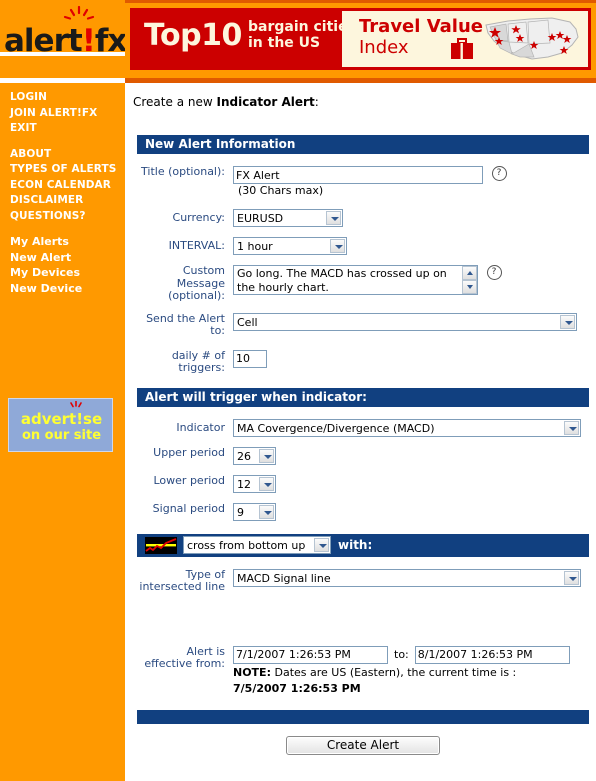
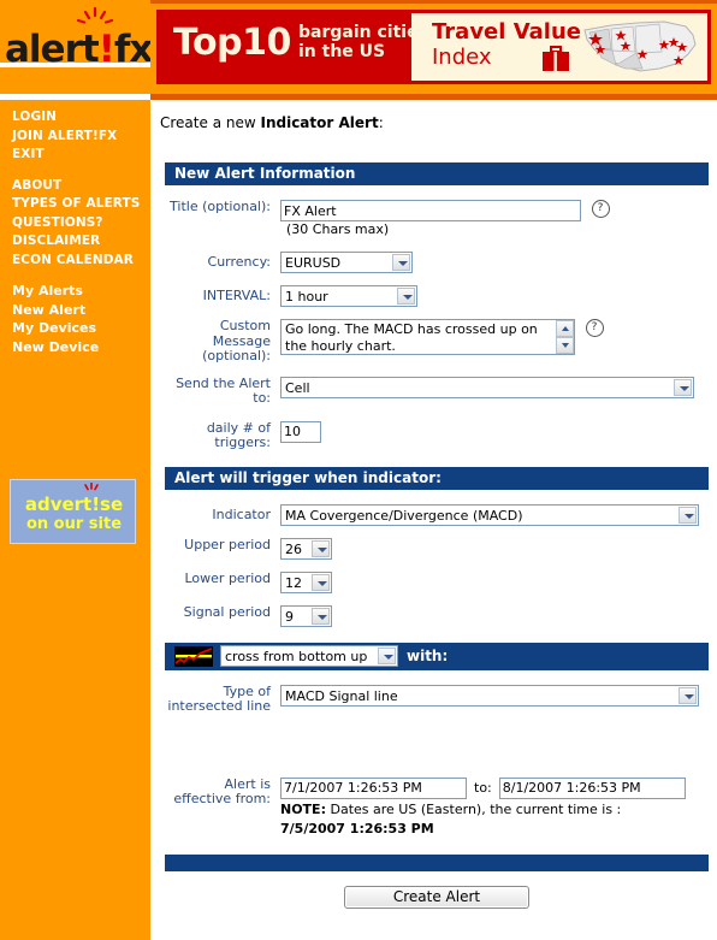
  alert!fx
  LOGIN
  JOIN ALERT!FX
  EXIT
  ABOUT
  TYPES OF ALERTS
- ECON CALENDAR
+ QUESTIONS?
  DISCLAIMER
- QUESTIONS?
+ ECON CALENDAR
  My Alerts
  New Alert
  My Devices
  New Device
  advert!se
  on our site
  Top10
  bargain citi
  in the US
  Travel Value
  Index
  Create a new Indicator Alert:
  New Alert Information
  Title (optional):
  FX Alert ? (30 Chars max)
  Currency:
  EURUSD
  INTERVAL:
  1 hour
  Custom Message (optional):
  Go long. The MACD has crossed up on the hourly chart.
  ?
  Send the Alert to:
  Cell
  daily # of triggers:
  10
  Alert will trigger when indicator:
  Indicator
  MA Covergence/Divergence (MACD)
  Upper period
  26
  Lower period
  12
  Signal period
  9
  cross from bottom up
  with:
  Type of intersected line
  MACD Signal line
  Alert is effective from:
  7/1/2007 1:26:53 PM
  to:
  8/1/2007 1:26:53 PM
  NOTE: Dates are US (Eastern), the current time is :
  7/5/2007 1:26:53 PM
  Create Alert
